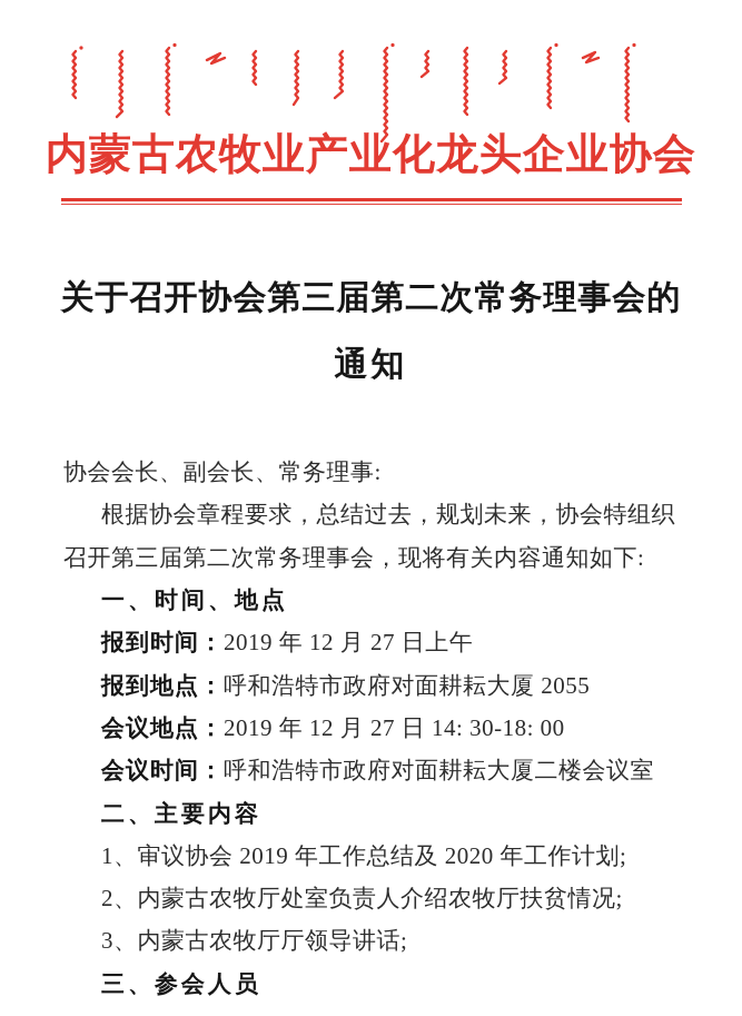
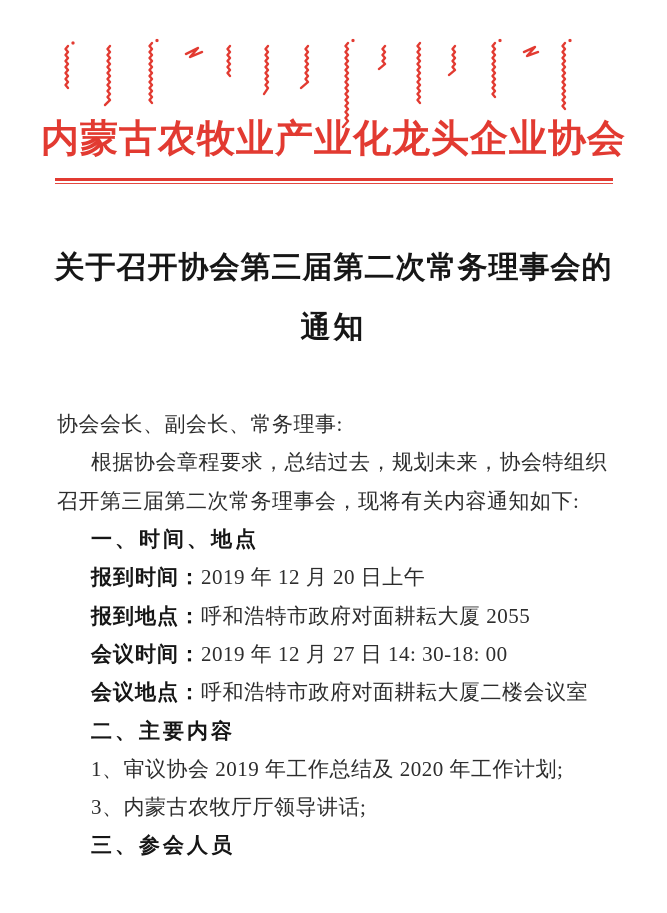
  内蒙古农牧业产业化龙头企业协会
  关于召开协会第三届第二次常务理事会的
  通知
  协会会长、副会长、常务理事:
  根据协会章程要求，总结过去，规划未来，协会特组织
  召开第三届第二次常务理事会，现将有关内容通知如下:
  一、时间、地点
  报到时间：
- 2019 年 12 月 27 日上午
+ 2019 年 12 月 20 日上午
  报到地点：
  呼和浩特市政府对面耕耘大厦 2055
- 会议地点：
+ 会议时间：
  2019 年 12 月 27 日 14: 30-18: 00
- 会议时间：
+ 会议地点：
  呼和浩特市政府对面耕耘大厦二楼会议室
  二、主要内容
  1、审议协会 2019 年工作总结及 2020 年工作计划;
- 2、内蒙古农牧厅处室负责人介绍农牧厅扶贫情况;
  3、内蒙古农牧厅厅领导讲话;
  三、参会人员
